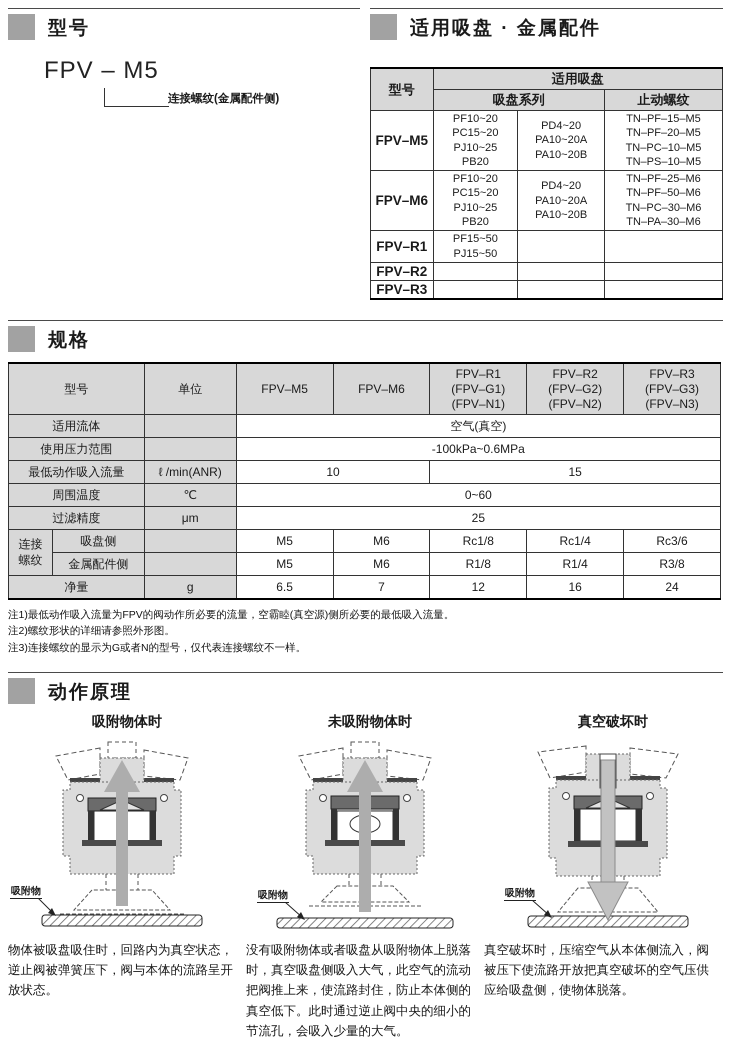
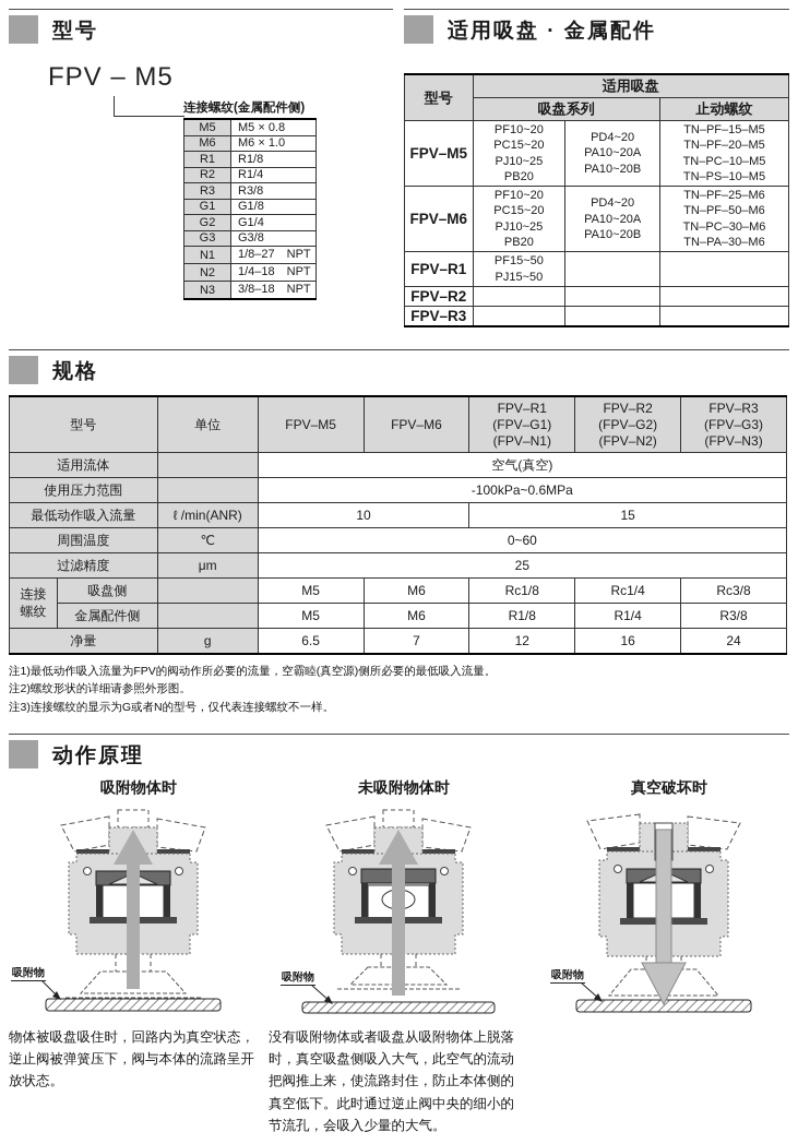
  型号
  FPV – M5
  连接螺纹(金属配件侧)
+ M5	M5 × 0.8
+ M6	M6 × 1.0
+ R1	R1/8
+ R2	R1/4
+ R3	R3/8
+ G1	G1/8
+ G2	G1/4
+ G3	G3/8
+ N1	1/8–27 NPT
+ N2	1/4–18 NPT
+ N3	3/8–18 NPT
  适用吸盘 · 金属配件
  型号	适用吸盘
  吸盘系列	止动螺纹
  FPV–M5	PF10~20 PC15~20 PJ10~25 PB20	PD4~20 PA10~20A PA10~20B	TN–PF–15–M5 TN–PF–20–M5 TN–PC–10–M5 TN–PS–10–M5
  FPV–M6	PF10~20 PC15~20 PJ10~25 PB20	PD4~20 PA10~20A PA10~20B	TN–PF–25–M6 TN–PF–50–M6 TN–PC–30–M6 TN–PA–30–M6
  FPV–R1	PF15~50 PJ15~50
  FPV–R2
  FPV–R3
  规格
  型号	单位	FPV–M5	FPV–M6	FPV–R1 (FPV–G1) (FPV–N1)	FPV–R2 (FPV–G2) (FPV–N2)	FPV–R3 (FPV–G3) (FPV–N3)
  适用流体		空气(真空)
  使用压力范围		-100kPa~0.6MPa
  最低动作吸入流量	ℓ /min(ANR)	10	15
  周围温度	℃	0~60
  过滤精度	μm	25
- 连接 螺纹	吸盘侧		M5	M6	Rc1/8	Rc1/4	Rc3/6
+ 连接 螺纹	吸盘侧		M5	M6	Rc1/8	Rc1/4	Rc3/8
  金属配件侧		M5	M6	R1/8	R1/4	R3/8
  净量	g	6.5	7	12	16	24
  注1)最低动作吸入流量为FPV的阀动作所必要的流量，空霸睦(真空源)侧所必要的最低吸入流量。
  注2)螺纹形状的详细请参照外形图。
  注3)连接螺纹的显示为G或者N的型号，仅代表连接螺纹不一样。
  动作原理
  吸附物体时
  吸附物
  未吸附物体时
  吸附物
  真空破坏时
  吸附物
  物体被吸盘吸住时，回路内为真空状态，逆止阀被弹簧压下，阀与本体的流路呈开放状态。
  没有吸附物体或者吸盘从吸附物体上脱落时，真空吸盘侧吸入大气，此空气的流动把阀推上来，使流路封住，防止本体侧的真空低下。此时通过逆止阀中央的细小的节流孔，会吸入少量的大气。
- 真空破坏时，压缩空气从本体侧流入，阀被压下使流路开放把真空破坏的空气压供应给吸盘侧，使物体脱落。
